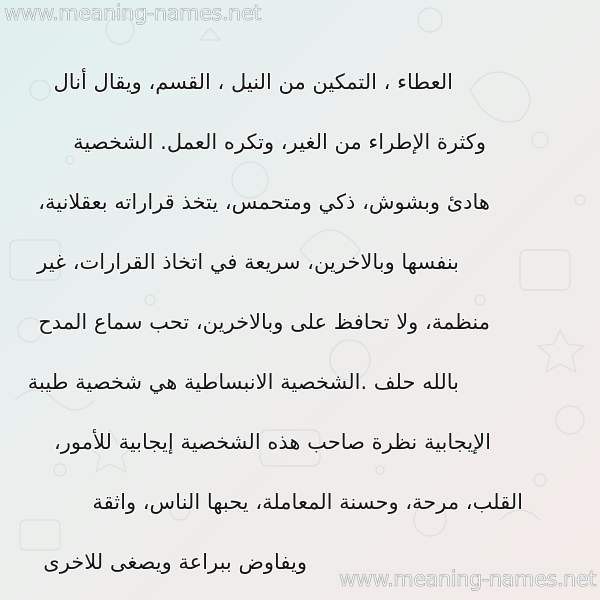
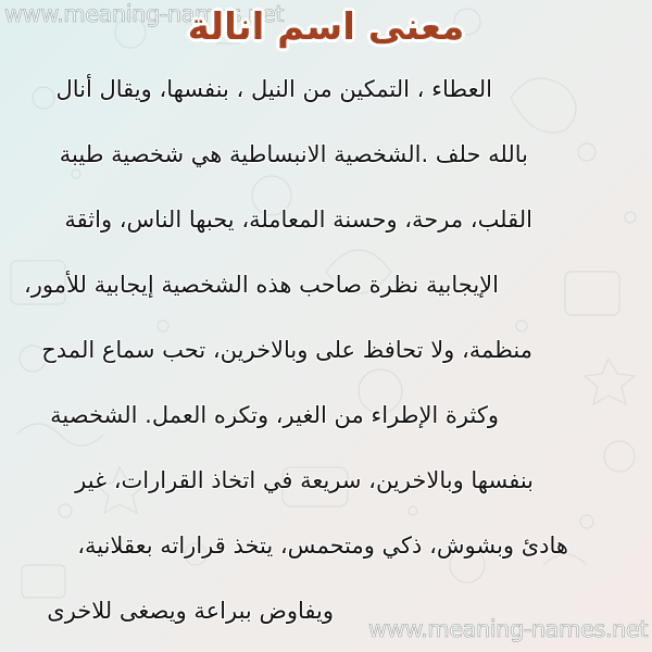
  www.meaning-names.net
+ معنى اسم انالة
- العطاء ، التمكين من النيل ، القسم، ويقال أنال
+ العطاء ، التمكين من النيل ، بنفسها، ويقال أنال
- وكثرة الإطراء من الغير، وتكره العمل. الشخصية
+ بالله حلف .الشخصية الانبساطية هي شخصية طيبة
- هادئ وبشوش، ذكي ومتحمس، يتخذ قراراته بعقلانية،
+ القلب، مرحة، وحسنة المعاملة، يحبها الناس، واثقة
- بنفسها وبالاخرين، سريعة في اتخاذ القرارات، غير
+ الإيجابية نظرة صاحب هذه الشخصية إيجابية للأمور،
  منظمة، ولا تحافظ على وبالاخرين، تحب سماع المدح
- بالله حلف .الشخصية الانبساطية هي شخصية طيبة
+ وكثرة الإطراء من الغير، وتكره العمل. الشخصية
- الإيجابية نظرة صاحب هذه الشخصية إيجابية للأمور،
+ بنفسها وبالاخرين، سريعة في اتخاذ القرارات، غير
- القلب، مرحة، وحسنة المعاملة، يحبها الناس، واثقة
+ هادئ وبشوش، ذكي ومتحمس، يتخذ قراراته بعقلانية،
  ويفاوض ببراعة ويصغى للاخرى
  www.meaning-names.net
